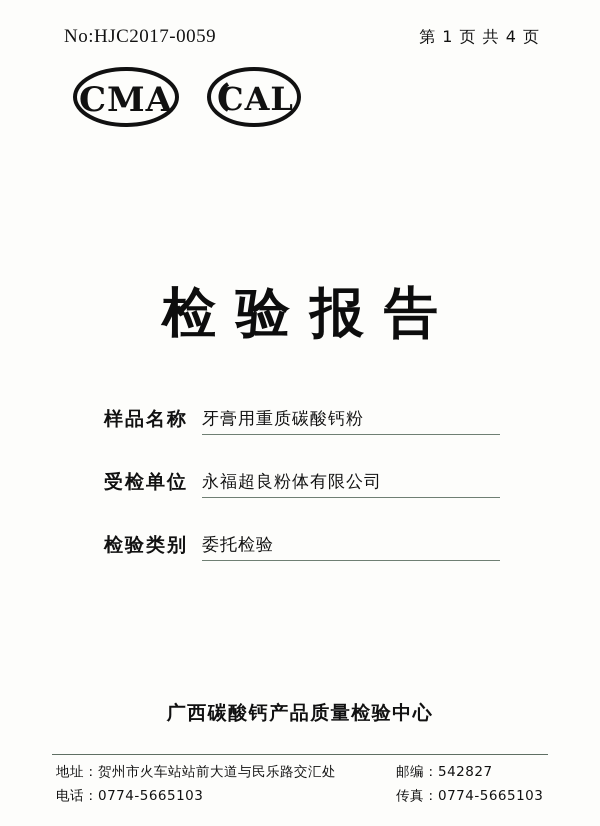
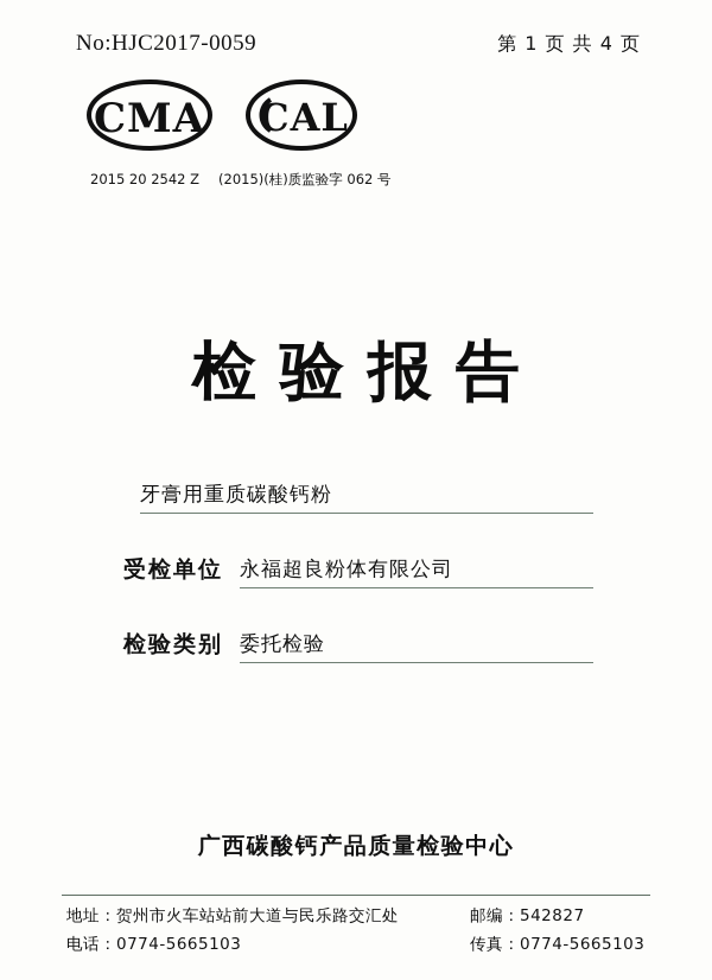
  No:HJC2017-0059
  第 1 页 共 4 页
  CMA
  CAL
+ 2015 20 2542 Z
+ (2015)(桂)质监验字 062 号
  检验报告
- 样品名称
  牙膏用重质碳酸钙粉
  受检单位
  永福超良粉体有限公司
  检验类别
  委托检验
  广西碳酸钙产品质量检验中心
  地址：贺州市火车站站前大道与民乐路交汇处
  邮编：542827
  电话：0774-5665103
  传真：0774-5665103
